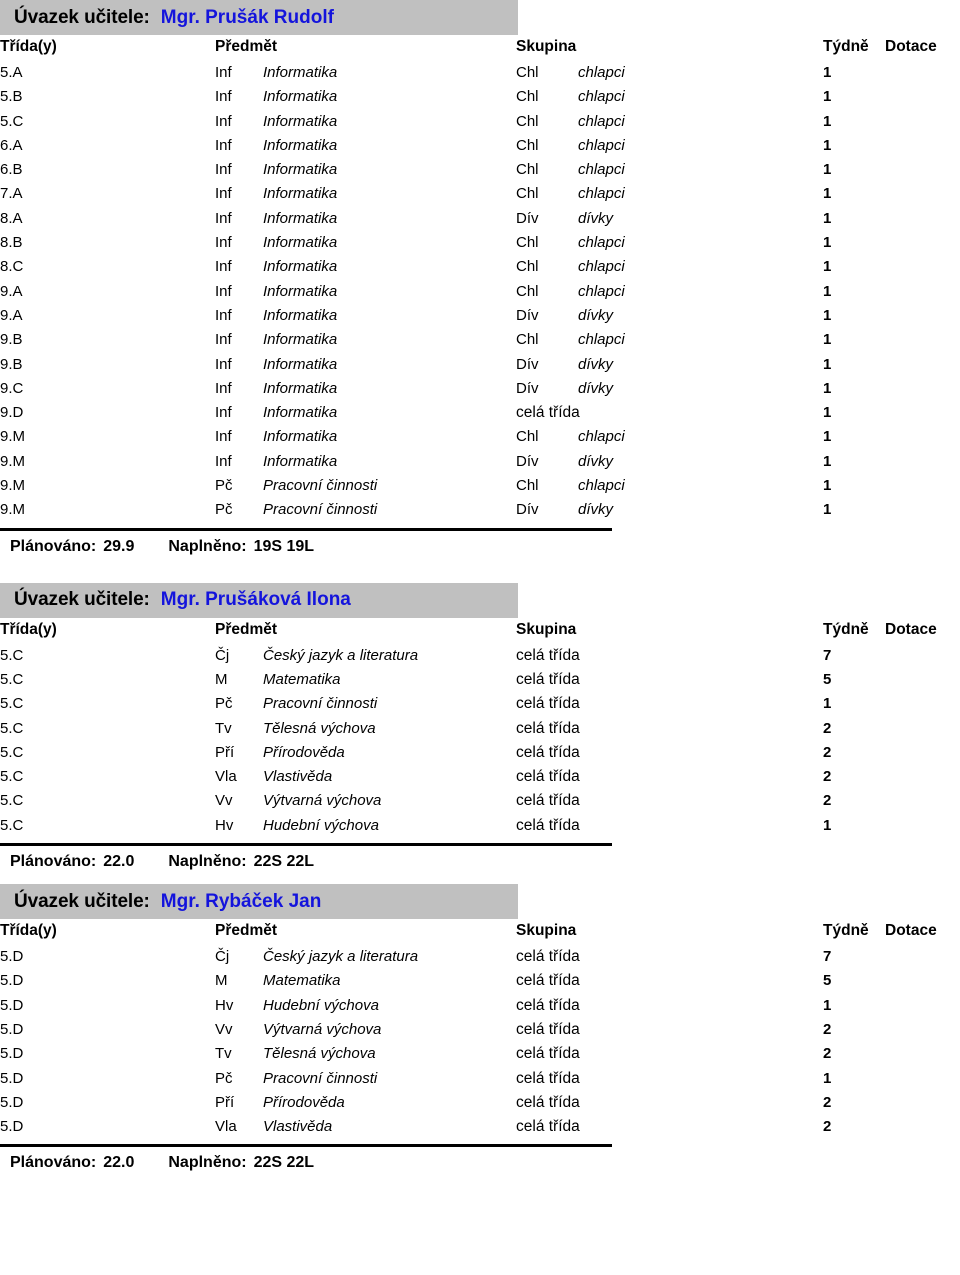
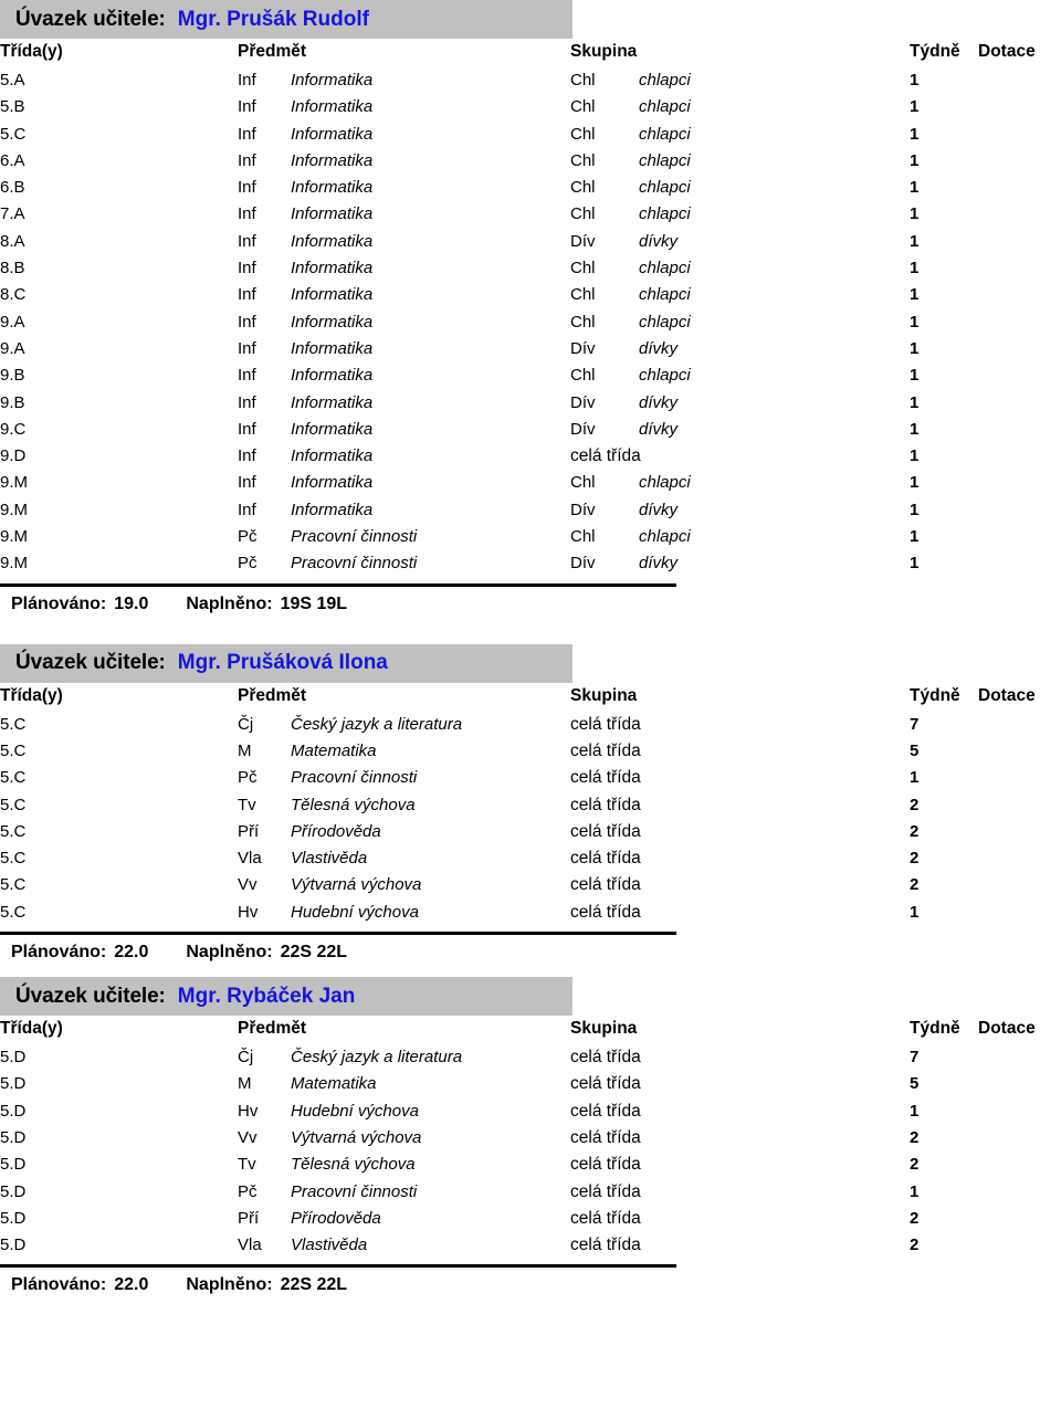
  Úvazek učitele:
  Mgr. Prušák Rudolf
  Třída(y)	Předmět	Skupina	Týdně	Dotace
  5.A	Inf	Informatika	Chl	chlapci	1
  5.B	Inf	Informatika	Chl	chlapci	1
  5.C	Inf	Informatika	Chl	chlapci	1
  6.A	Inf	Informatika	Chl	chlapci	1
  6.B	Inf	Informatika	Chl	chlapci	1
  7.A	Inf	Informatika	Chl	chlapci	1
  8.A	Inf	Informatika	Dív	dívky	1
  8.B	Inf	Informatika	Chl	chlapci	1
  8.C	Inf	Informatika	Chl	chlapci	1
  9.A	Inf	Informatika	Chl	chlapci	1
  9.A	Inf	Informatika	Dív	dívky	1
  9.B	Inf	Informatika	Chl	chlapci	1
  9.B	Inf	Informatika	Dív	dívky	1
  9.C	Inf	Informatika	Dív	dívky	1
  9.D	Inf	Informatika	celá třída	1
  9.M	Inf	Informatika	Chl	chlapci	1
  9.M	Inf	Informatika	Dív	dívky	1
  9.M	Pč	Pracovní činnosti	Chl	chlapci	1
  9.M	Pč	Pracovní činnosti	Dív	dívky	1
  Plánováno:
- 29.9
+ 19.0
  Naplněno:
  19S 19L
  Úvazek učitele:
  Mgr. Prušáková Ilona
  Třída(y)	Předmět	Skupina	Týdně	Dotace
  5.C	Čj	Český jazyk a literatura	celá třída	7
  5.C	M	Matematika	celá třída	5
  5.C	Pč	Pracovní činnosti	celá třída	1
  5.C	Tv	Tělesná výchova	celá třída	2
  5.C	Pří	Přírodověda	celá třída	2
  5.C	Vla	Vlastivěda	celá třída	2
  5.C	Vv	Výtvarná výchova	celá třída	2
  5.C	Hv	Hudební výchova	celá třída	1
  Plánováno:
  22.0
  Naplněno:
  22S 22L
  Úvazek učitele:
  Mgr. Rybáček Jan
  Třída(y)	Předmět	Skupina	Týdně	Dotace
  5.D	Čj	Český jazyk a literatura	celá třída	7
  5.D	M	Matematika	celá třída	5
  5.D	Hv	Hudební výchova	celá třída	1
  5.D	Vv	Výtvarná výchova	celá třída	2
  5.D	Tv	Tělesná výchova	celá třída	2
  5.D	Pč	Pracovní činnosti	celá třída	1
  5.D	Pří	Přírodověda	celá třída	2
  5.D	Vla	Vlastivěda	celá třída	2
  Plánováno:
  22.0
  Naplněno:
  22S 22L
